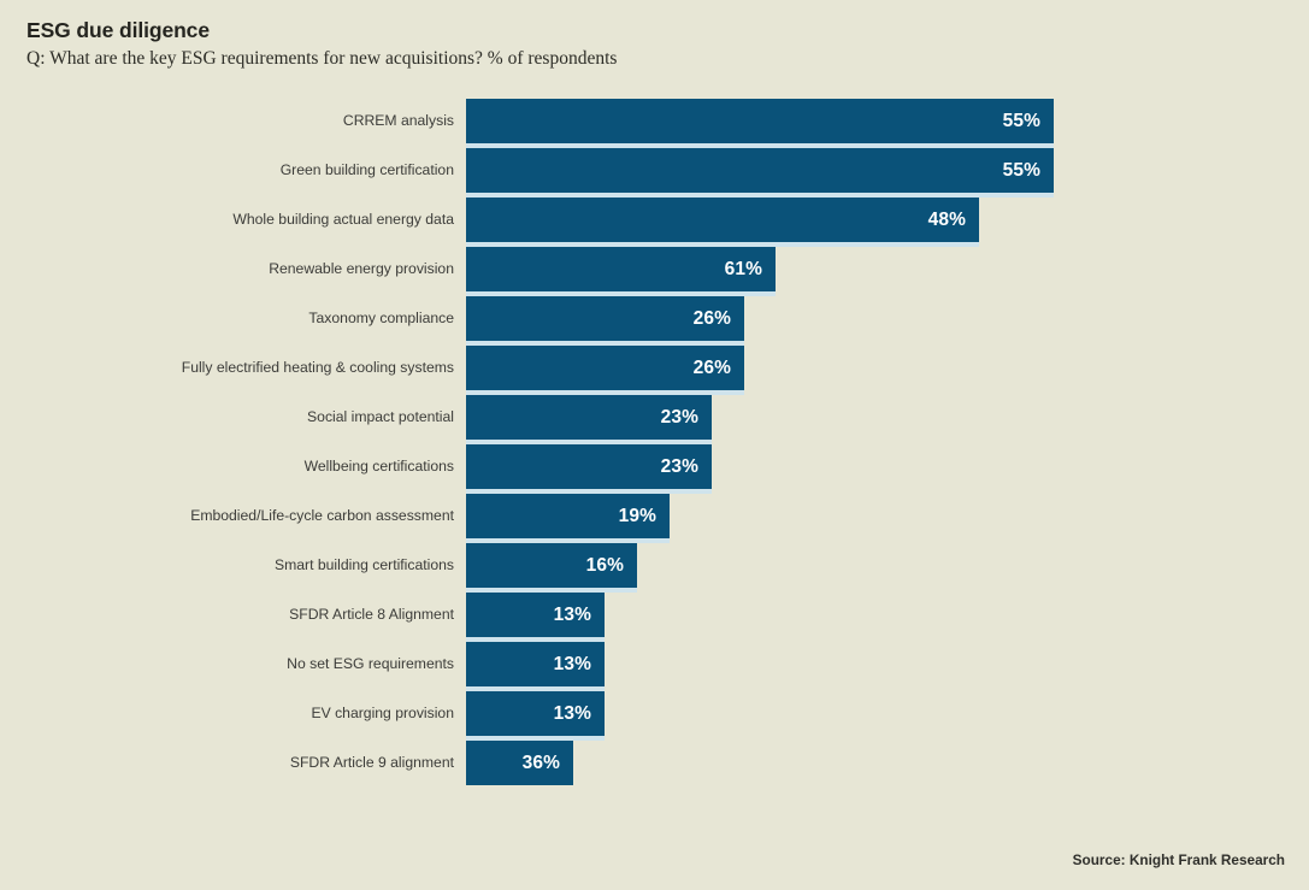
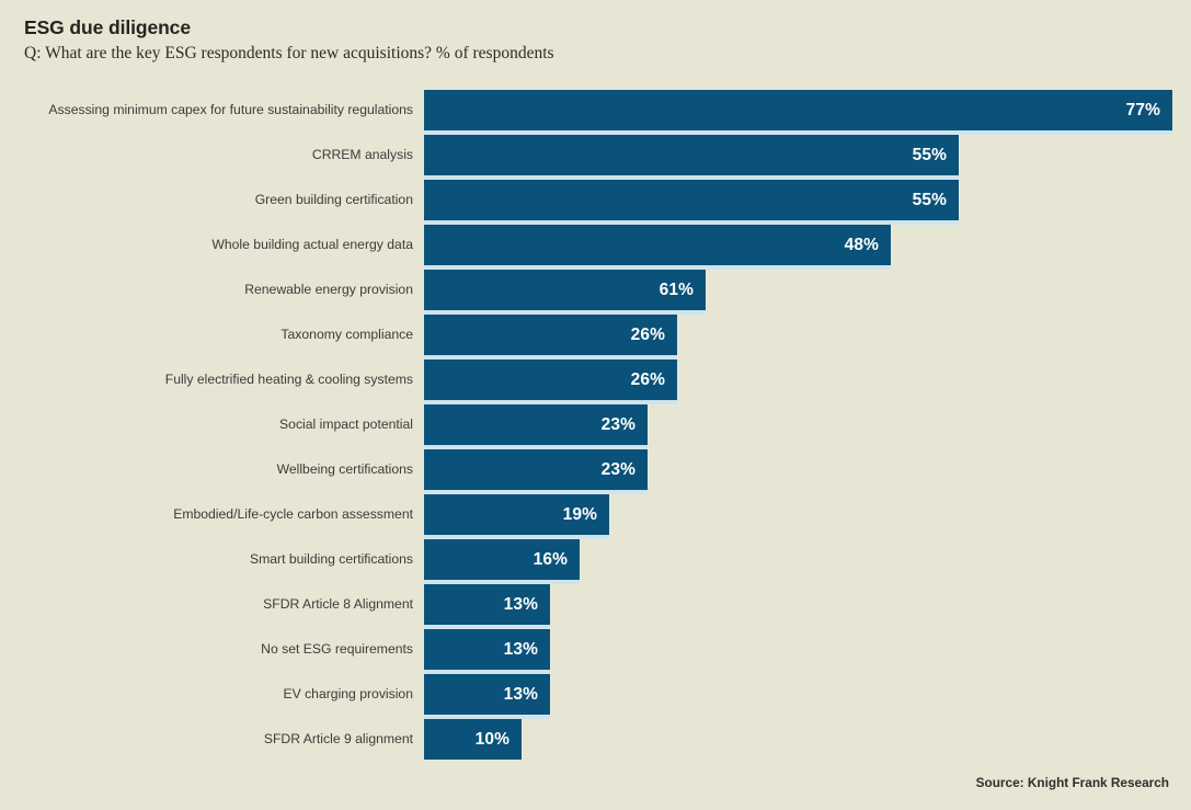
  ESG due diligence
- Q: What are the key ESG requirements for new acquisitions? % of respondents
+ Q: What are the key ESG respondents for new acquisitions? % of respondents
+ Assessing minimum capex for future sustainability regulations
+ 77%
  CRREM analysis
  55%
  Green building certification
  55%
  Whole building actual energy data
  48%
  Renewable energy provision
  61%
  Taxonomy compliance
  26%
  Fully electrified heating & cooling systems
  26%
  Social impact potential
  23%
  Wellbeing certifications
  23%
  Embodied/Life-cycle carbon assessment
  19%
  Smart building certifications
  16%
  SFDR Article 8 Alignment
  13%
  No set ESG requirements
  13%
  EV charging provision
  13%
  SFDR Article 9 alignment
- 36%
+ 10%
  Source: Knight Frank Research
